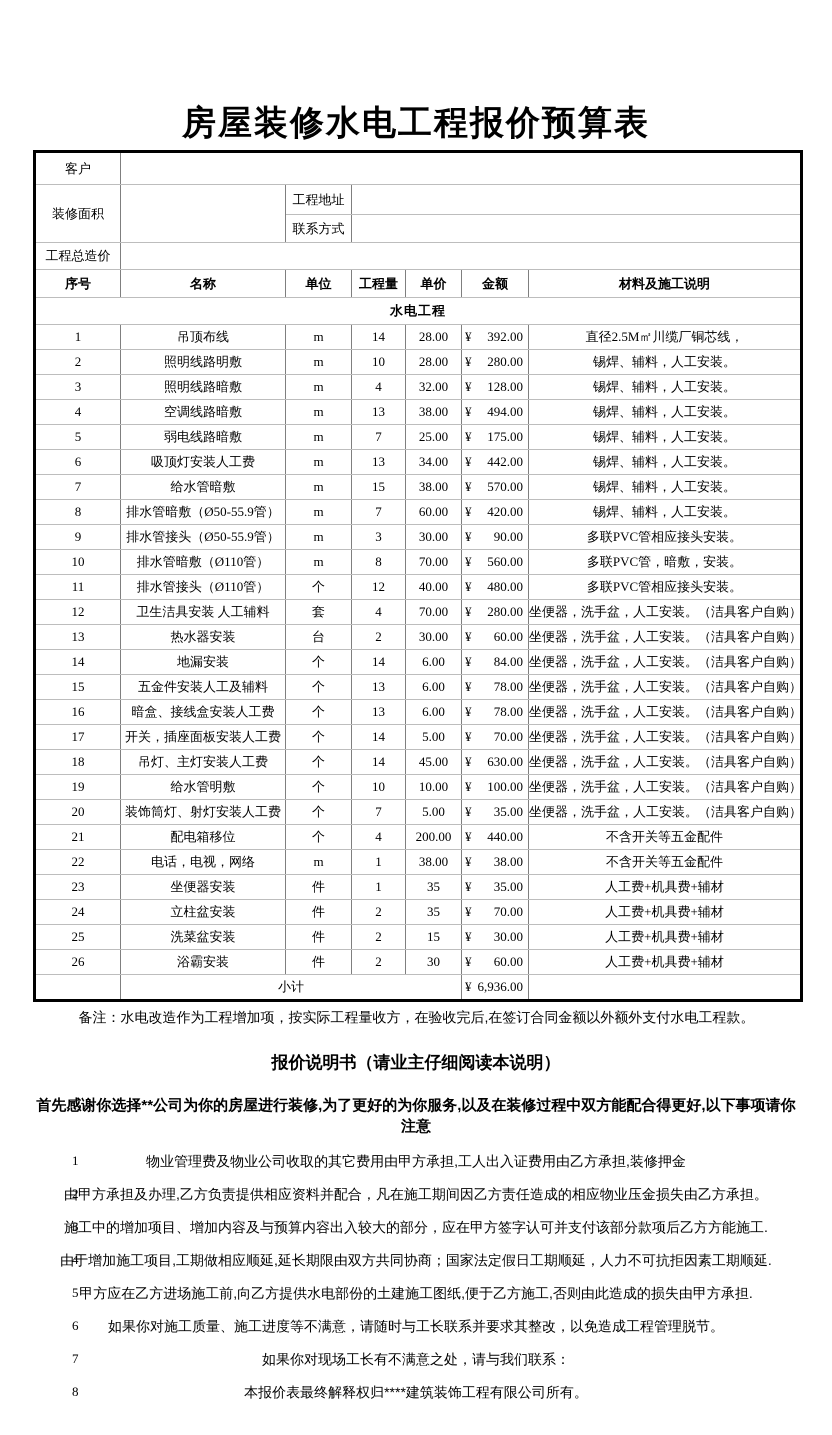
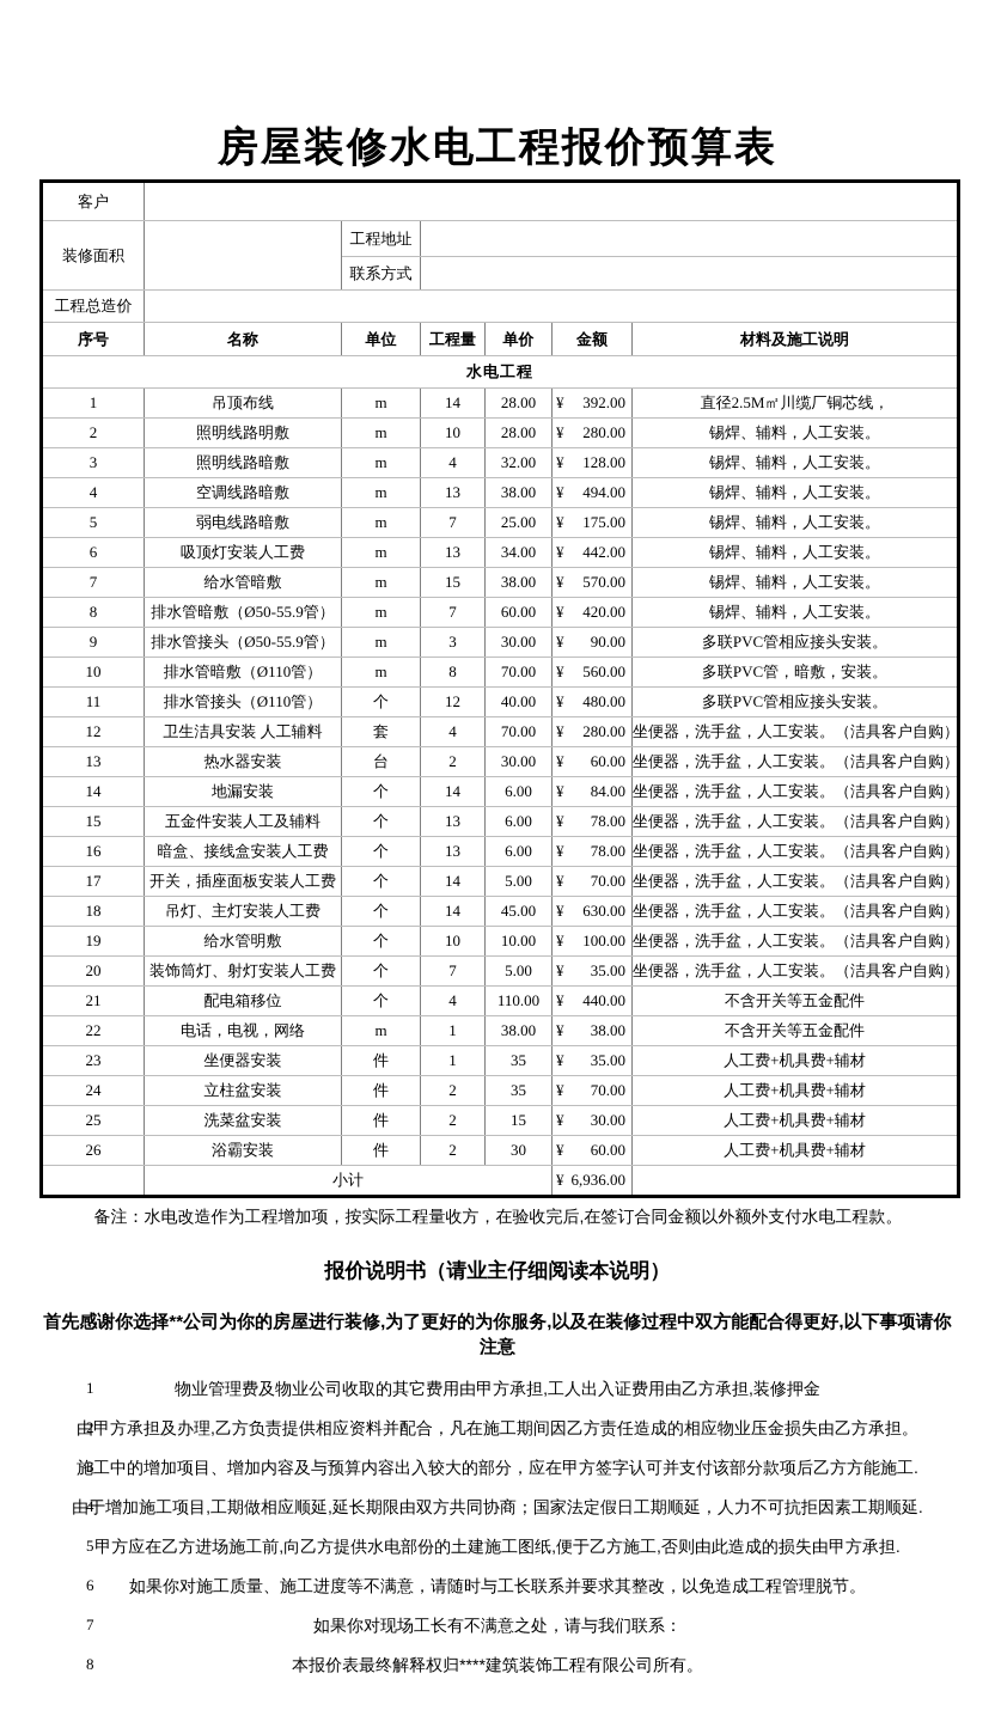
  房屋装修水电工程报价预算表
  客户
  装修面积		工程地址
  联系方式
  工程总造价
  序号	名称	单位	工程量	单价	金额	材料及施工说明
  水电工程
  1	吊顶布线	m	14	28.00	¥ 392.00	直径2.5M㎡川缆厂铜芯线，
  2	照明线路明敷	m	10	28.00	¥ 280.00	锡焊、辅料，人工安装。
  3	照明线路暗敷	m	4	32.00	¥ 128.00	锡焊、辅料，人工安装。
  4	空调线路暗敷	m	13	38.00	¥ 494.00	锡焊、辅料，人工安装。
  5	弱电线路暗敷	m	7	25.00	¥ 175.00	锡焊、辅料，人工安装。
  6	吸顶灯安装人工费	m	13	34.00	¥ 442.00	锡焊、辅料，人工安装。
  7	给水管暗敷	m	15	38.00	¥ 570.00	锡焊、辅料，人工安装。
  8	排水管暗敷（Ø50-55.9管）	m	7	60.00	¥ 420.00	锡焊、辅料，人工安装。
  9	排水管接头（Ø50-55.9管）	m	3	30.00	¥ 90.00	多联PVC管相应接头安装。
  10	排水管暗敷（Ø110管）	m	8	70.00	¥ 560.00	多联PVC管，暗敷，安装。
  11	排水管接头（Ø110管）	个	12	40.00	¥ 480.00	多联PVC管相应接头安装。
  12	卫生洁具安装 人工辅料	套	4	70.00	¥ 280.00	坐便器，洗手盆，人工安装。（洁具客户自购）
  13	热水器安装	台	2	30.00	¥ 60.00	坐便器，洗手盆，人工安装。（洁具客户自购）
  14	地漏安装	个	14	6.00	¥ 84.00	坐便器，洗手盆，人工安装。（洁具客户自购）
  15	五金件安装人工及辅料	个	13	6.00	¥ 78.00	坐便器，洗手盆，人工安装。（洁具客户自购）
  16	暗盒、接线盒安装人工费	个	13	6.00	¥ 78.00	坐便器，洗手盆，人工安装。（洁具客户自购）
  17	开关，插座面板安装人工费	个	14	5.00	¥ 70.00	坐便器，洗手盆，人工安装。（洁具客户自购）
  18	吊灯、主灯安装人工费	个	14	45.00	¥ 630.00	坐便器，洗手盆，人工安装。（洁具客户自购）
  19	给水管明敷	个	10	10.00	¥ 100.00	坐便器，洗手盆，人工安装。（洁具客户自购）
  20	装饰筒灯、射灯安装人工费	个	7	5.00	¥ 35.00	坐便器，洗手盆，人工安装。（洁具客户自购）
- 21	配电箱移位	个	4	200.00	¥ 440.00	不含开关等五金配件
+ 21	配电箱移位	个	4	110.00	¥ 440.00	不含开关等五金配件
  22	电话，电视，网络	m	1	38.00	¥ 38.00	不含开关等五金配件
  23	坐便器安装	件	1	35	¥ 35.00	人工费+机具费+辅材
  24	立柱盆安装	件	2	35	¥ 70.00	人工费+机具费+辅材
  25	洗菜盆安装	件	2	15	¥ 30.00	人工费+机具费+辅材
  26	浴霸安装	件	2	30	¥ 60.00	人工费+机具费+辅材
  	小计	¥ 6,936.00
  备注：水电改造作为工程增加项，按实际工程量收方，在验收完后,在签订合同金额以外额外支付水电工程款。
  报价说明书（请业主仔细阅读本说明）
  首先感谢你选择**公司为你的房屋进行装修,为了更好的为你服务,以及在装修过程中双方能配合得更好,以下事项请你注意
  1
  物业管理费及物业公司收取的其它费用由甲方承担,工人出入证费用由乙方承担,装修押金
  2
  由甲方承担及办理,乙方负责提供相应资料并配合，凡在施工期间因乙方责任造成的相应物业压金损失由乙方承担。
  3
  施工中的增加项目、增加内容及与预算内容出入较大的部分，应在甲方签字认可并支付该部分款项后乙方方能施工.
  4
  由于增加施工项目,工期做相应顺延,延长期限由双方共同协商；国家法定假日工期顺延，人力不可抗拒因素工期顺延.
  5
  甲方应在乙方进场施工前,向乙方提供水电部份的土建施工图纸,便于乙方施工,否则由此造成的损失由甲方承担.
  6
  如果你对施工质量、施工进度等不满意，请随时与工长联系并要求其整改，以免造成工程管理脱节。
  7
  如果你对现场工长有不满意之处，请与我们联系：
  8
  本报价表最终解释权归****建筑装饰工程有限公司所有。
